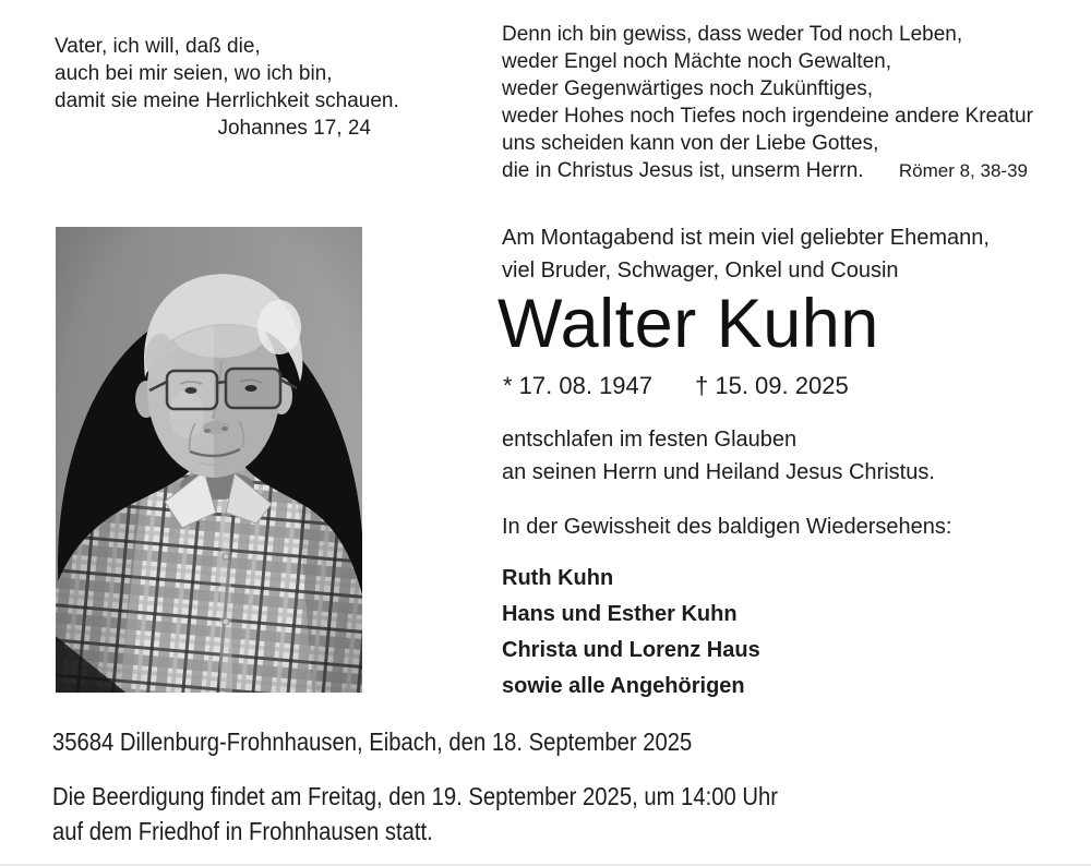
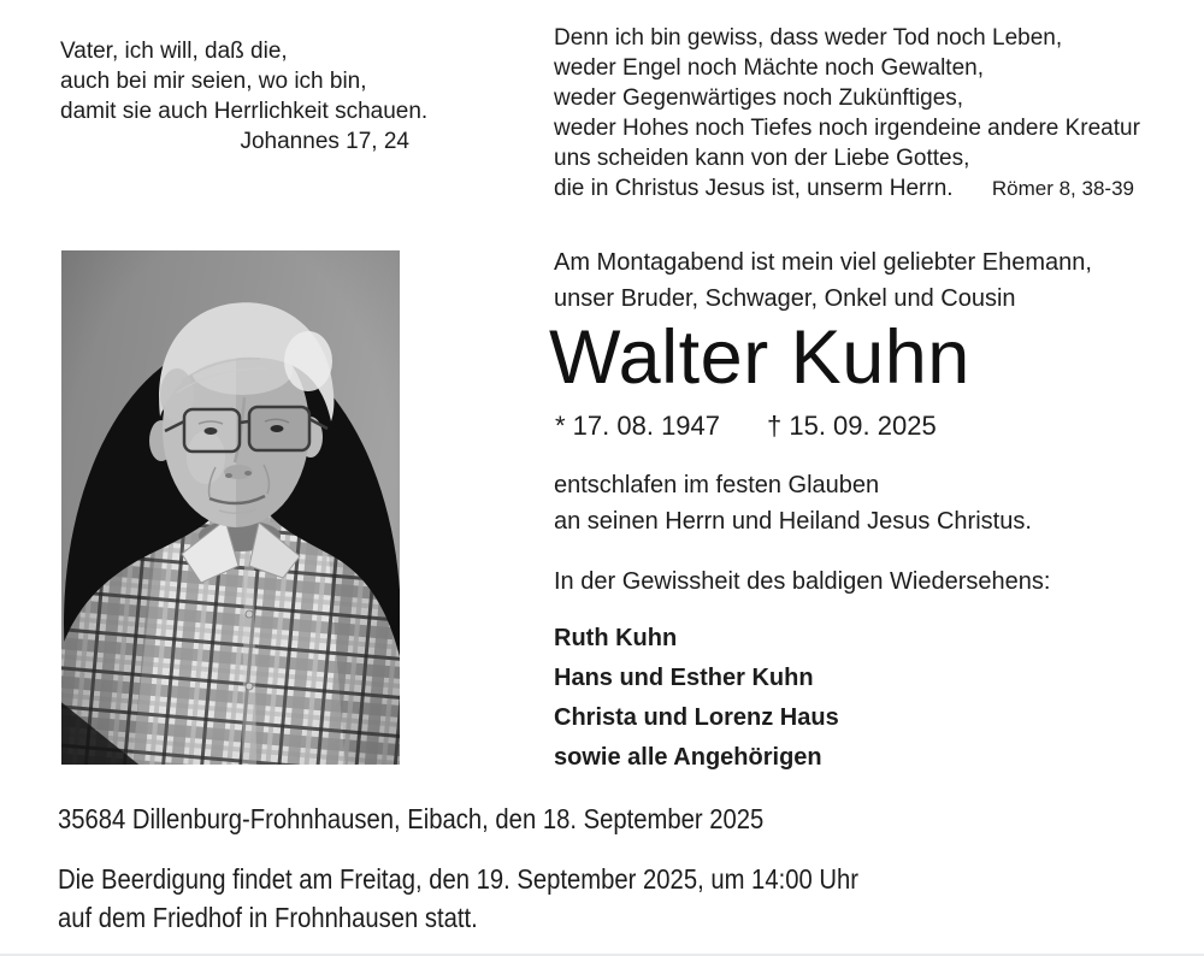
  Vater, ich will, daß die,
  auch bei mir seien, wo ich bin,
- damit sie meine Herrlichkeit schauen.
+ damit sie auch Herrlichkeit schauen.
  Johannes 17, 24
  Denn ich bin gewiss, dass weder Tod noch Leben,
  weder Engel noch Mächte noch Gewalten,
  weder Gegenwärtiges noch Zukünftiges,
  weder Hohes noch Tiefes noch irgendeine andere Kreatur
  uns scheiden kann von der Liebe Gottes,
  die in Christus Jesus ist, unserm Herrn.
  Römer 8, 38-39
  Am Montagabend ist mein viel geliebter Ehemann,
- viel Bruder, Schwager, Onkel und Cousin
+ unser Bruder, Schwager, Onkel und Cousin
  Walter Kuhn
  * 17. 08. 1947 † 15. 09. 2025
  entschlafen im festen Glauben
  an seinen Herrn und Heiland Jesus Christus.
  In der Gewissheit des baldigen Wiedersehens:
  Ruth Kuhn
  Hans und Esther Kuhn
  Christa und Lorenz Haus
  sowie alle Angehörigen
  35684 Dillenburg-Frohnhausen, Eibach, den 18. September 2025
  Die Beerdigung findet am Freitag, den 19. September 2025, um 14:00 Uhr
  auf dem Friedhof in Frohnhausen statt.
